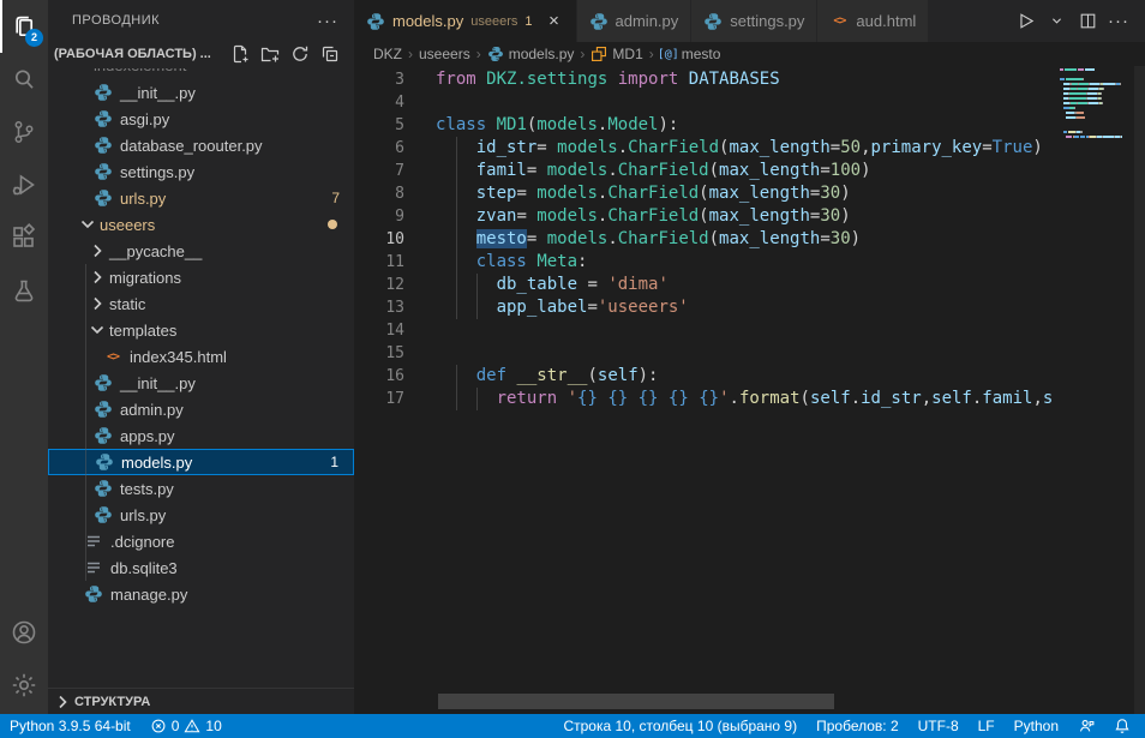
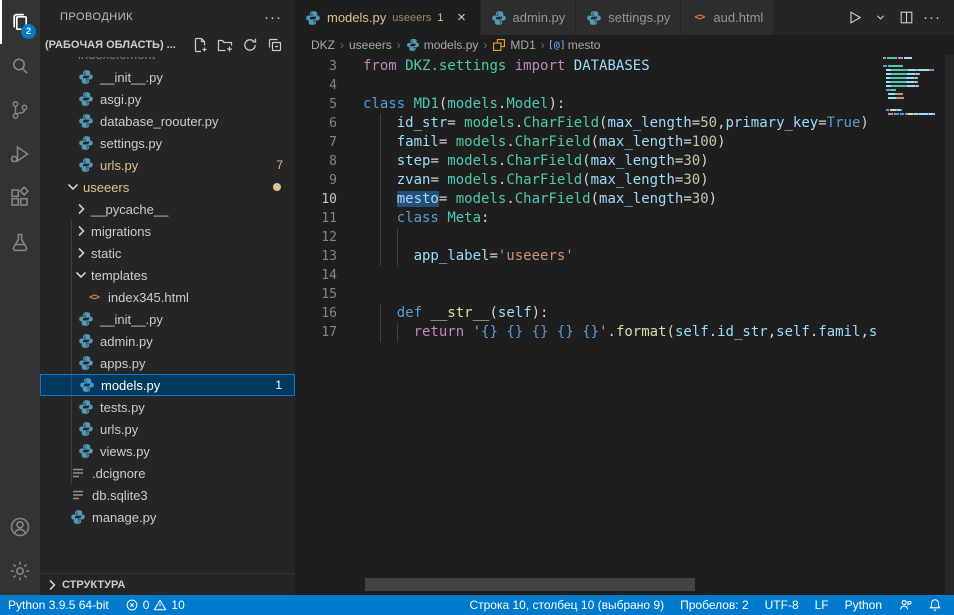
  2
  ПРОВОДНИК
  ···
  (РАБОЧАЯ ОБЛАСТЬ) ...
  __init__.py
  asgi.py
  database_roouter.py
  settings.py
  urls.py
  7
  useeers
  __pycache__
  migrations
  static
  templates
  <>
  index345.html
  __init__.py
  admin.py
  apps.py
  models.py
  1
  tests.py
  urls.py
+ views.py
  .dcignore
  db.sqlite3
  manage.py
  СТРУКТУРА
  models.py
  useeers
  1
  ×
  admin.py
  settings.py
  <>
  aud.html
  ···
  DKZ
  ›
  useeers
  ›
  models.py
  ›
  MD1
  ›
  [@]
  mesto
  3
  from DKZ.settings import DATABASES
  4
  5
  class MD1(models.Model):
  6
  id_str= models.CharField(max_length=50,primary_key=True)
  7
  famil= models.CharField(max_length=100)
  8
  step= models.CharField(max_length=30)
  9
  zvan= models.CharField(max_length=30)
  10
  mesto= models.CharField(max_length=30)
  11
  class Meta:
  12
- db_table = 'dima'
  13
  app_label='useeers'
  14
  15
  16
  def __str__(self):
  17
  return '{} {} {} {} {}'.format(self.id_str,self.famil,s
  Python 3.9.5 64-bit
  0
  10
  Строка 10, столбец 10 (выбрано 9)
  Пробелов: 2
  UTF-8
  LF
  Python
